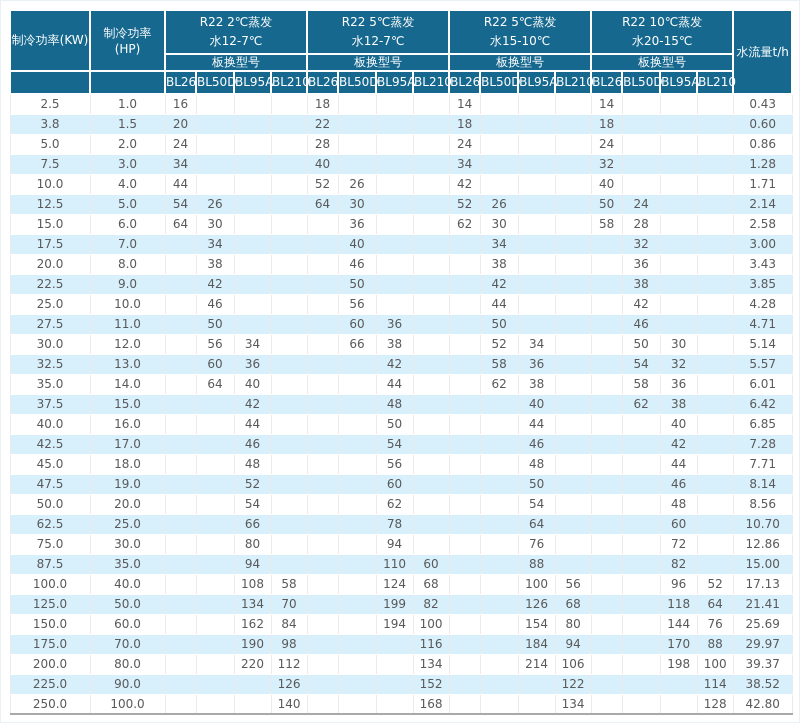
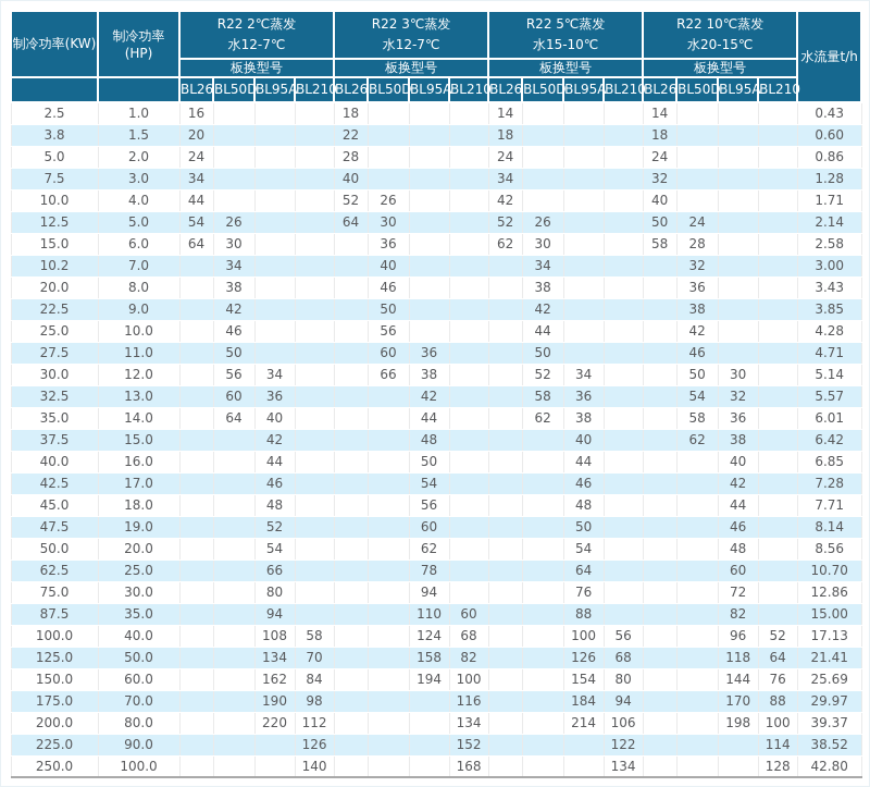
- 制冷功率(KW)	制冷功率(HP)	R22 2℃蒸发 水12-7℃	R22 5℃蒸发 水12-7℃	R22 5℃蒸发 水15-10℃	R22 10℃蒸发 水20-15℃	水流量t/h
+ 制冷功率(KW)	制冷功率(HP)	R22 2℃蒸发 水12-7℃	R22 3℃蒸发 水12-7℃	R22 5℃蒸发 水15-10℃	R22 10℃蒸发 水20-15℃	水流量t/h
  板换型号	板换型号	板换型号	板换型号
  		BL26	BL50D	BL95A	BL210	BL26	BL50D	BL95A	BL210	BL26	BL50D	BL95A	BL210	BL26	BL50D	BL95A	BL210
  2.5	1.0	16				18				14				14				0.43
  3.8	1.5	20				22				18				18				0.60
  5.0	2.0	24				28				24				24				0.86
  7.5	3.0	34				40				34				32				1.28
  10.0	4.0	44				52	26			42				40				1.71
  12.5	5.0	54	26			64	30			52	26			50	24			2.14
  15.0	6.0	64	30				36			62	30			58	28			2.58
- 17.5	7.0		34				40				34				32			3.00
+ 10.2	7.0		34				40				34				32			3.00
  20.0	8.0		38				46				38				36			3.43
  22.5	9.0		42				50				42				38			3.85
  25.0	10.0		46				56				44				42			4.28
  27.5	11.0		50				60	36			50				46			4.71
  30.0	12.0		56	34			66	38			52	34			50	30		5.14
  32.5	13.0		60	36				42			58	36			54	32		5.57
  35.0	14.0		64	40				44			62	38			58	36		6.01
  37.5	15.0			42				48				40			62	38		6.42
  40.0	16.0			44				50				44				40		6.85
  42.5	17.0			46				54				46				42		7.28
  45.0	18.0			48				56				48				44		7.71
  47.5	19.0			52				60				50				46		8.14
  50.0	20.0			54				62				54				48		8.56
  62.5	25.0			66				78				64				60		10.70
  75.0	30.0			80				94				76				72		12.86
  87.5	35.0			94				110	60			88				82		15.00
  100.0	40.0			108	58			124	68			100	56			96	52	17.13
- 125.0	50.0			134	70			199	82			126	68			118	64	21.41
+ 125.0	50.0			134	70			158	82			126	68			118	64	21.41
  150.0	60.0			162	84			194	100			154	80			144	76	25.69
  175.0	70.0			190	98				116			184	94			170	88	29.97
  200.0	80.0			220	112				134			214	106			198	100	39.37
  225.0	90.0				126				152				122				114	38.52
  250.0	100.0				140				168				134				128	42.80
